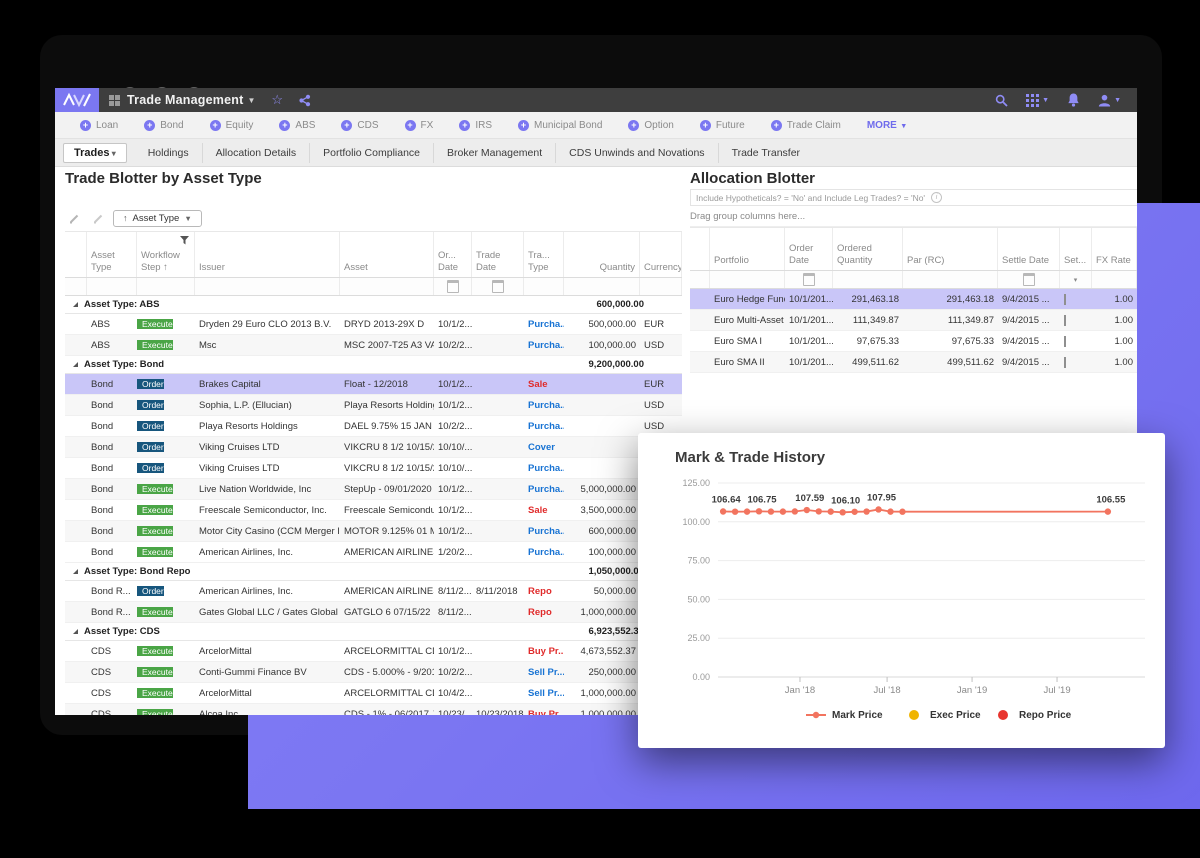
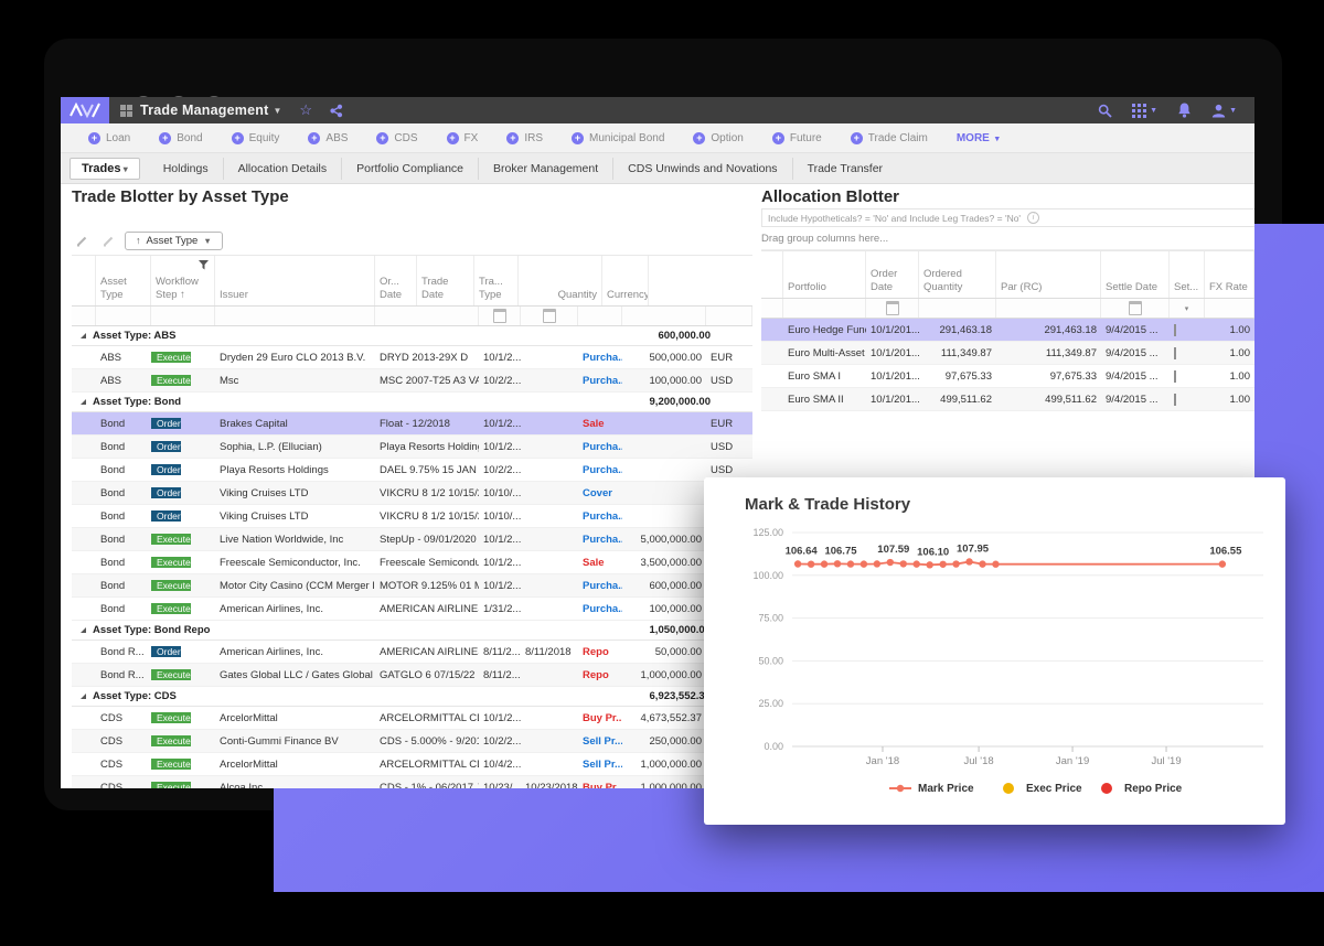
  Trade Management
  ▼
  ☆
  +
  Loan
  +
  Bond
  +
  Equity
  +
  ABS
  +
  CDS
  +
  FX
  +
  IRS
  +
  Municipal Bond
  +
  Option
  +
  Future
  +
  Trade Claim
  MORE
  ▾
  Trades ▾
  Holdings
  Allocation Details
  Portfolio Compliance
  Broker Management
  CDS Unwinds and Novations
  Trade Transfer
  Trade Blotter by Asset Type
  ↑
  Asset Type
  ▼
  Asset Type
  Workflow Step ↑
  Issuer
- Asset
  Or... Date
  Trade Date
  Tra... Type
  Quantity
  Currency
  Asset Type: ABS
  600,000.00
  ABS
  Execute
  Dryden 29 Euro CLO 2013 B.V.
  DRYD 2013-29X D
  10/1/2...
  Purcha.
  500,000.00
  EUR
  ABS
  Execute
  Msc
  MSC 2007-T25 A3 VA
  10/2/2...
  Purcha.
  100,000.00
  USD
  Asset Type: Bond
  9,200,000.00
  Bond
  Order
  Brakes Capital
  Float - 12/2018
  10/1/2...
  Sale
  EUR
  Bond
  Order
  Sophia, L.P. (Ellucian)
  Playa Resorts Holdin
  10/1/2...
  Purcha.
  USD
  Bond
  Order
  Playa Resorts Holdings
  DAEL 9.75% 15 JAN
  10/2/2...
  Purcha.
  USD
  Bond
  Order
  Viking Cruises LTD
  VIKCRU 8 1/2 10/15/
  10/10/...
  Cover
  Bond
  Order
  Viking Cruises LTD
  VIKCRU 8 1/2 10/15/
  10/10/...
  Purcha.
  Bond
  Execute
  Live Nation Worldwide, Inc
  StepUp - 09/01/2020
  10/1/2...
  Purcha.
  5,000,000.00
  Bond
  Execute
  Freescale Semiconductor, Inc.
  Freescale Semicondu
  10/1/2...
  Sale
  3,500,000.00
  Bond
  Execute
  Motor City Casino (CCM Merger I
  MOTOR 9.125% 01 M
  10/1/2...
  Purcha.
  600,000.00
  Bond
  Execute
  American Airlines, Inc.
  AMERICAN AIRLINE
- 1/20/2...
+ 1/31/2...
  Purcha.
  100,000.00
  Asset Type: Bond Repo
  1,050,000.0
  Bond R...
  Order
  American Airlines, Inc.
  AMERICAN AIRLINE
  8/11/2...
  8/11/2018
  Repo
  50,000.00
  Bond R...
  Execute
  Gates Global LLC / Gates Global
  GATGLO 6 07/15/22
  8/11/2...
  Repo
  1,000,000.00
  Asset Type: CDS
  6,923,552.3
  CDS
  Execute
  ArcelorMittal
  ARCELORMITTAL C
  10/1/2...
  Buy Pr..
  4,673,552.37
  CDS
  Execute
  Conti-Gummi Finance BV
  CDS - 5.000% - 9/20
  10/2/2...
  Sell Pr...
  250,000.00
  CDS
  Execute
  ArcelorMittal
  ARCELORMITTAL C
  10/4/2...
  Sell Pr...
  1,000,000.00
  CDS
  Execute
  Alcoa Inc
  CDS - 1% - 06/2017
  10/23/...
  10/23/2018
  Buy Pr..
  1,000,000.00
  Allocation Blotter
  Include Hypotheticals? = 'No' and Include Leg Trades? = 'No'
  Drag group columns here...
  Portfolio
  Order Date
  Ordered Quantity
  Par (RC)
  Settle Date
  Set...
  FX Rate
  Euro Hedge Fun
  10/1/201...
  291,463.18
  291,463.18
  9/4/2015 ...
  1.00
  Euro Multi-Asset
  10/1/201...
  111,349.87
  111,349.87
  9/4/2015 ...
  1.00
  Euro SMA I
  10/1/201...
  97,675.33
  97,675.33
  9/4/2015 ...
  1.00
  Euro SMA II
  10/1/201...
  499,511.62
  499,511.62
  9/4/2015 ...
  1.00
  Mark & Trade History
  125.00
  100.00
  75.00
  50.00
  25.00
  0.00
  Jan '18
  Jul '18
  Jan '19
  Jul '19
  106.64
  106.75
  107.59
  106.10
  107.95
  106.55
  Mark Price
  Exec Price
  Repo Price
